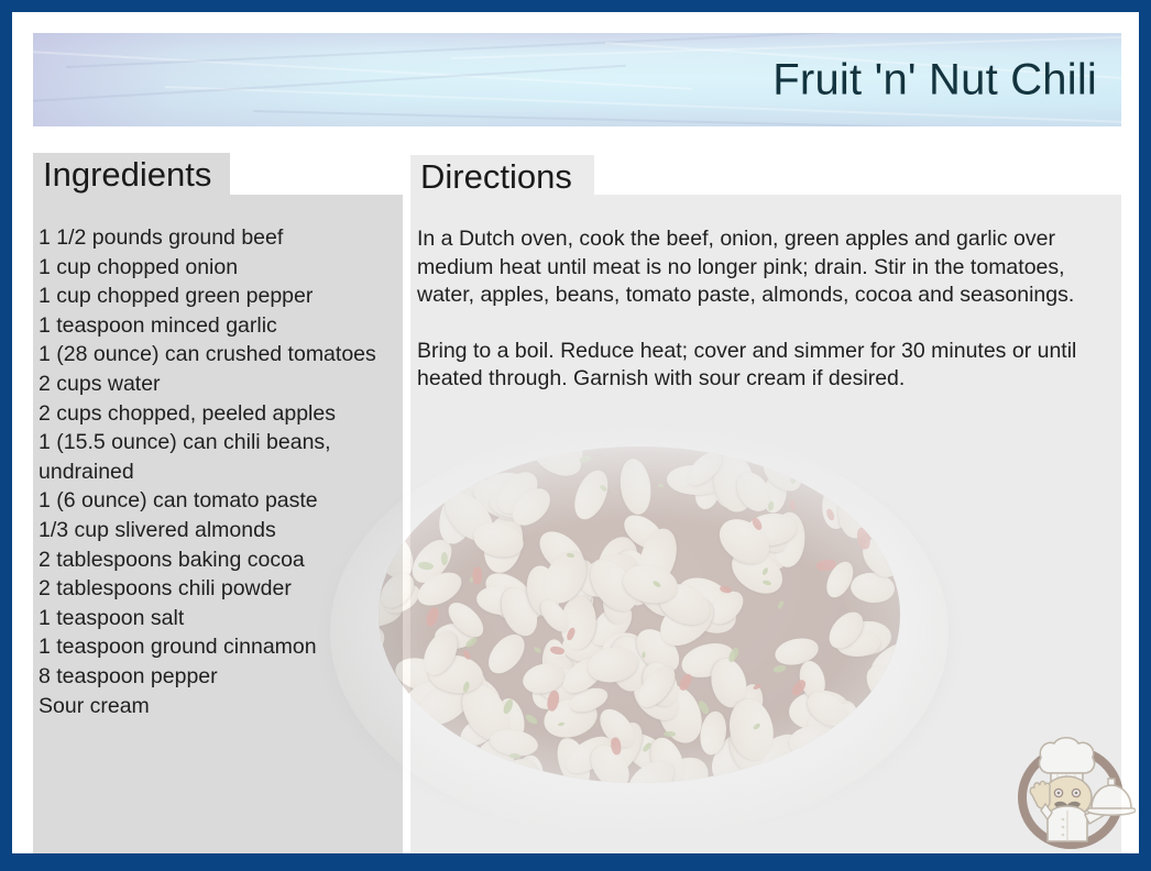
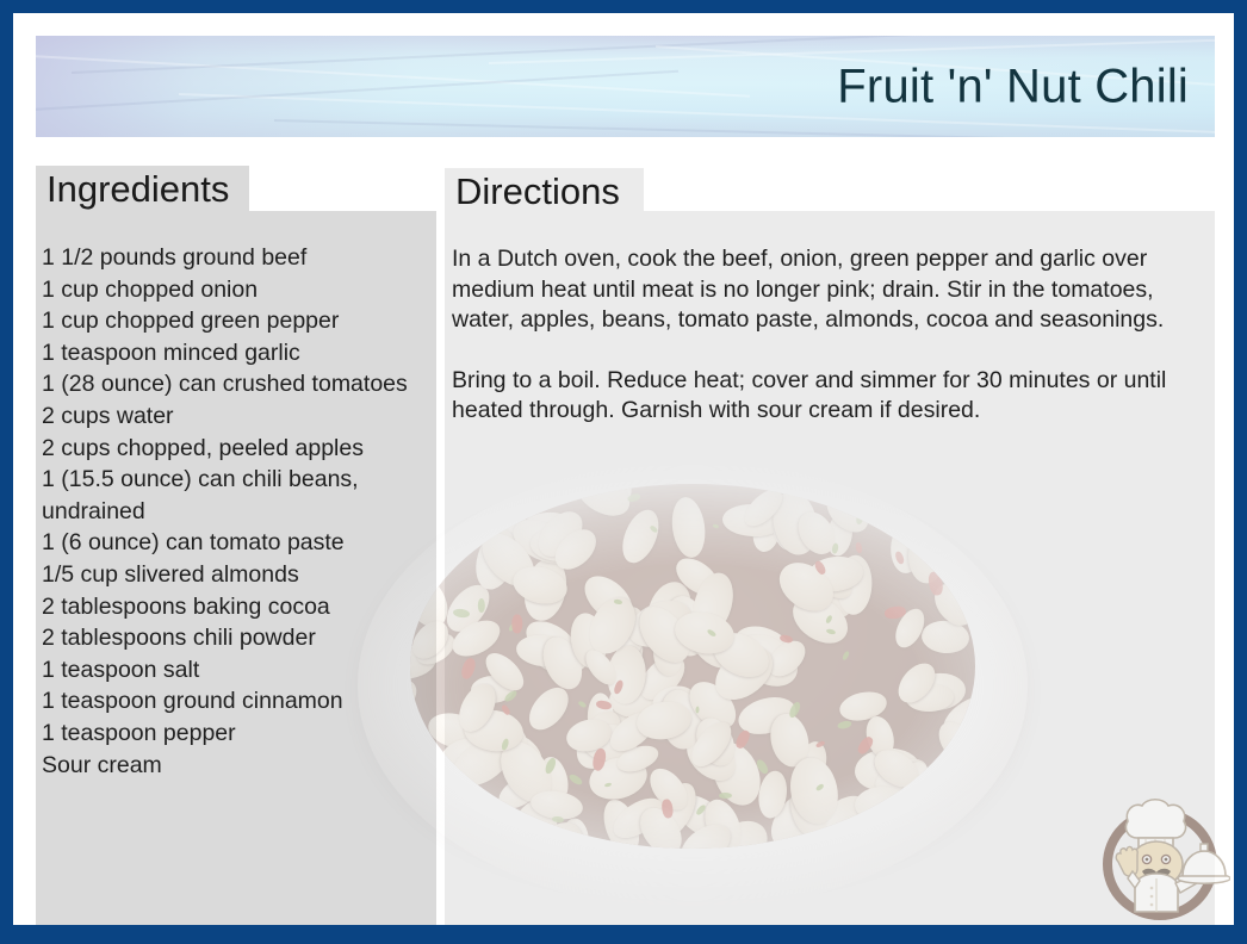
  Fruit 'n' Nut Chili
  Ingredients
  Directions
  1 1/2 pounds ground beef
  1 cup chopped onion
  1 cup chopped green pepper
  1 teaspoon minced garlic
  1 (28 ounce) can crushed tomatoes
  2 cups water
  2 cups chopped, peeled apples
  1 (15.5 ounce) can chili beans, undrained
  1 (6 ounce) can tomato paste
- 1/3 cup slivered almonds
+ 1/5 cup slivered almonds
  2 tablespoons baking cocoa
  2 tablespoons chili powder
  1 teaspoon salt
  1 teaspoon ground cinnamon
- 8 teaspoon pepper
+ 1 teaspoon pepper
  Sour cream
- In a Dutch oven, cook the beef, onion, green apples and garlic over medium heat until meat is no longer pink; drain. Stir in the tomatoes, water, apples, beans, tomato paste, almonds, cocoa and seasonings.
+ In a Dutch oven, cook the beef, onion, green pepper and garlic over medium heat until meat is no longer pink; drain. Stir in the tomatoes, water, apples, beans, tomato paste, almonds, cocoa and seasonings.
  Bring to a boil. Reduce heat; cover and simmer for 30 minutes or until heated through. Garnish with sour cream if desired.
